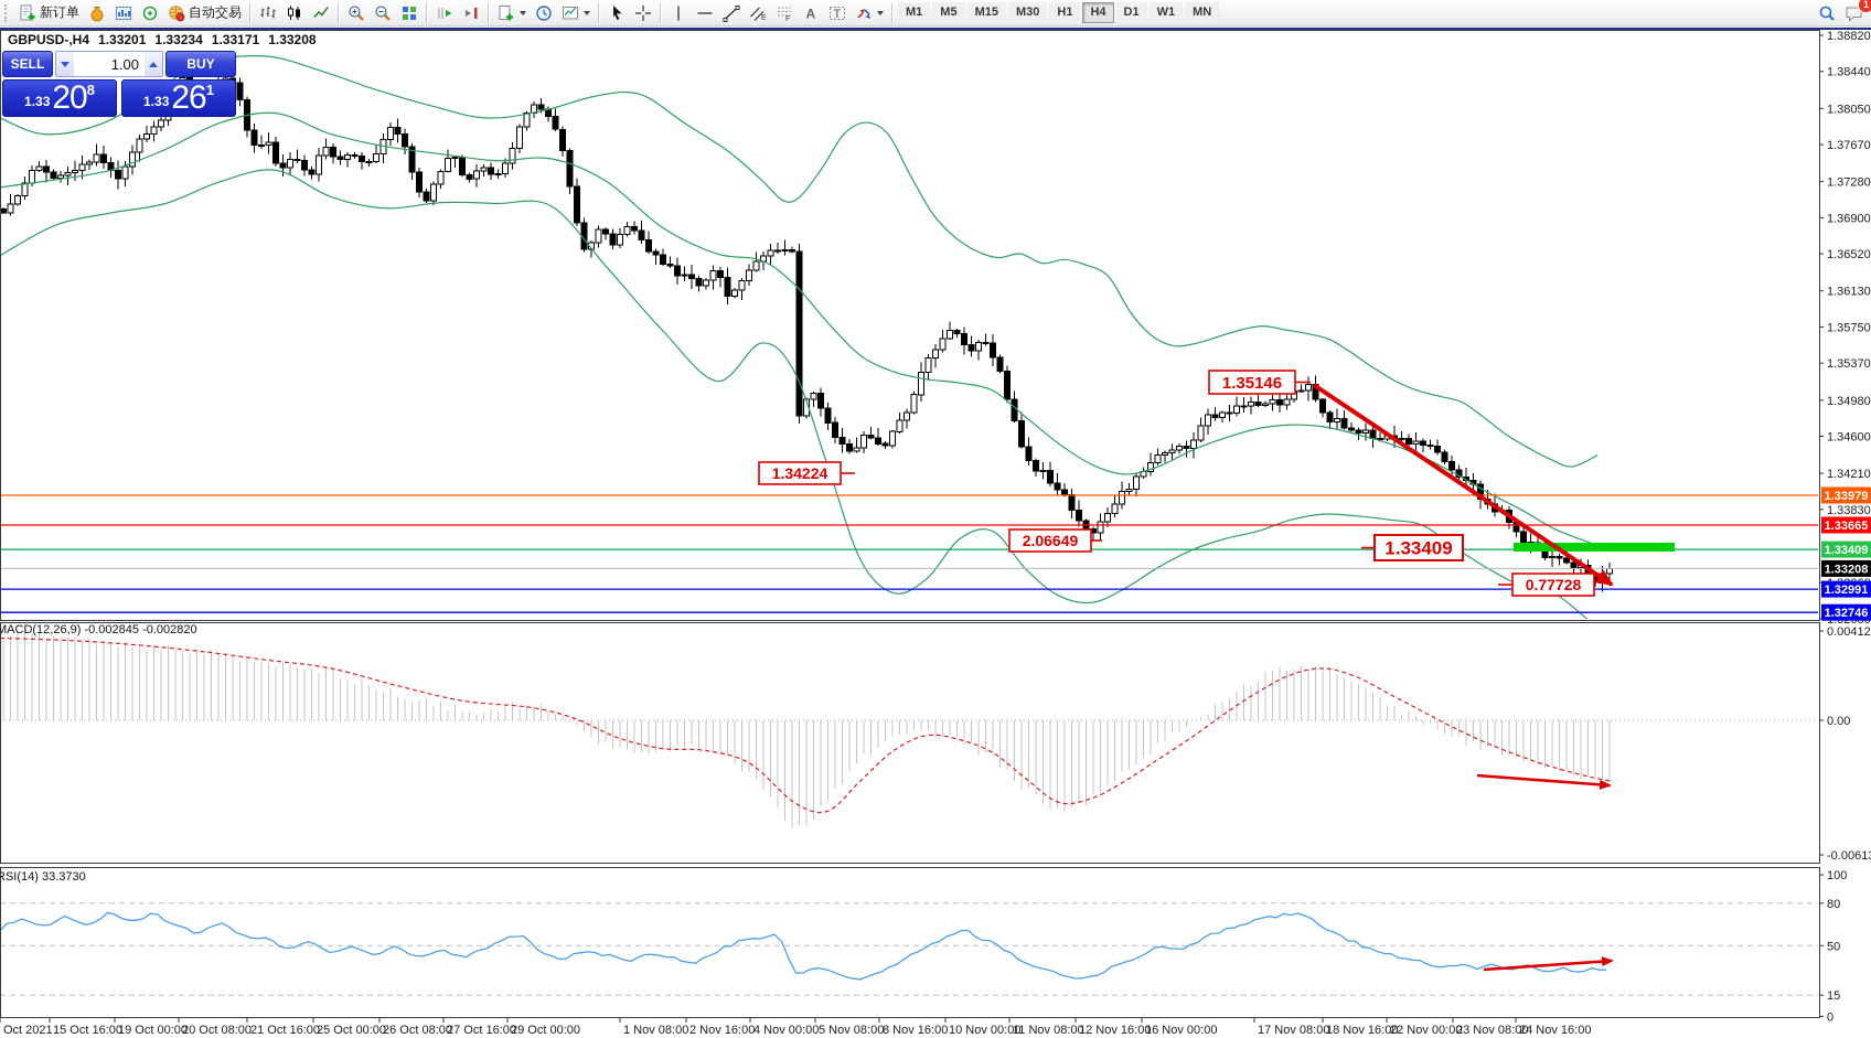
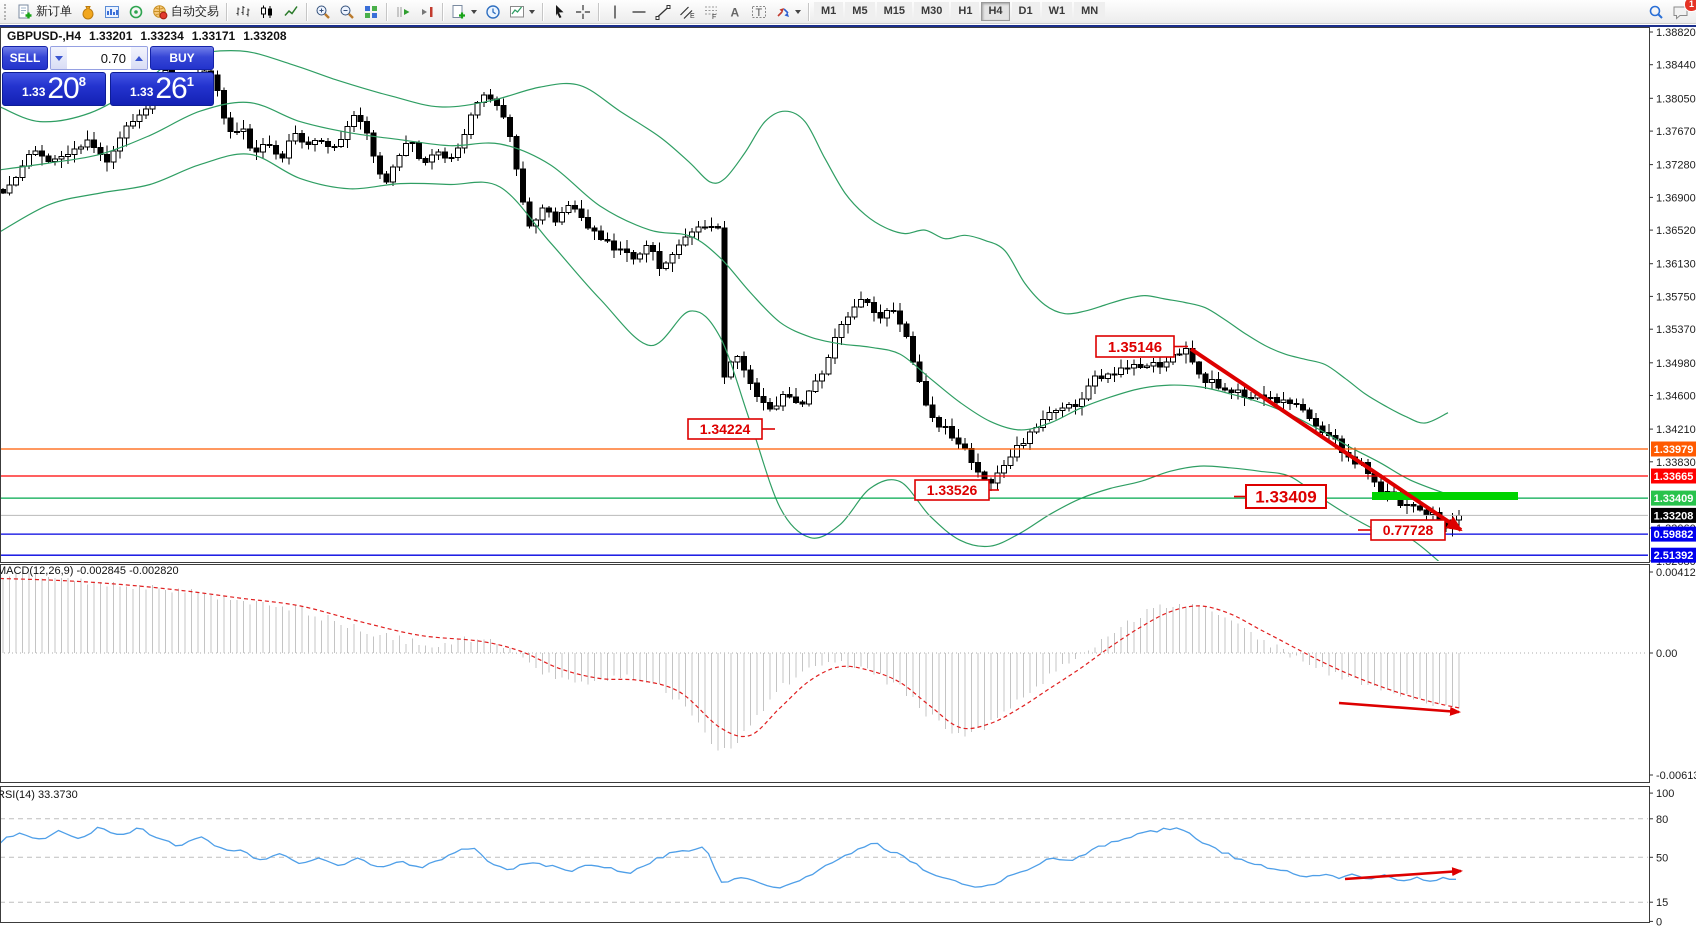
  新订单
  自动交易
  A
  T
  M1
  M5
  M15
  M30
  H1
  H4
  D1
  W1
  MN
  1
  1.35146
  1.34224
- 2.06649
+ 1.33526
  1.33409
  0.77728
  1.38820
  1.38440
  1.38050
  1.37670
  1.37280
  1.36900
  1.36520
  1.36130
  1.35750
  1.35370
  1.34980
  1.34600
  1.34210
  1.33830
  1.33979
  1.33665
  1.33409
  1.33208
- 1.32991
+ 0.59882
- 1.32746
+ 2.51392
  0.00412
  0.00
  -0.0061
  100
  80
  50
  15
  0
- Oct 2021
- 15 Oct 16:00
- 19 Oct 00:00
- 20 Oct 08:00
- 21 Oct 16:00
- 25 Oct 00:00
- 26 Oct 08:00
- 27 Oct 16:00
- 29 Oct 00:00
- 1 Nov 08:00
- 2 Nov 16:00
- 4 Nov 00:00
- 5 Nov 08:00
- 8 Nov 16:00
- 10 Nov 00:00
- 11 Nov 08:00
- 12 Nov 16:00
- 16 Nov 00:00
- 17 Nov 08:00
- 18 Nov 16:00
- 22 Nov 00:00
- 23 Nov 08:00
- 24 Nov 16:00
  GBPUSD-,H4
  1.33201
  1.33234
  1.33171
  1.33208
  SELL
- 1.00
+ 0.70
  BUY
  1.33
  20
  8
  1.33
  26
  1
  MACD(12,26,9) -0.002845 -0.002820
  RSI(14) 33.3730
